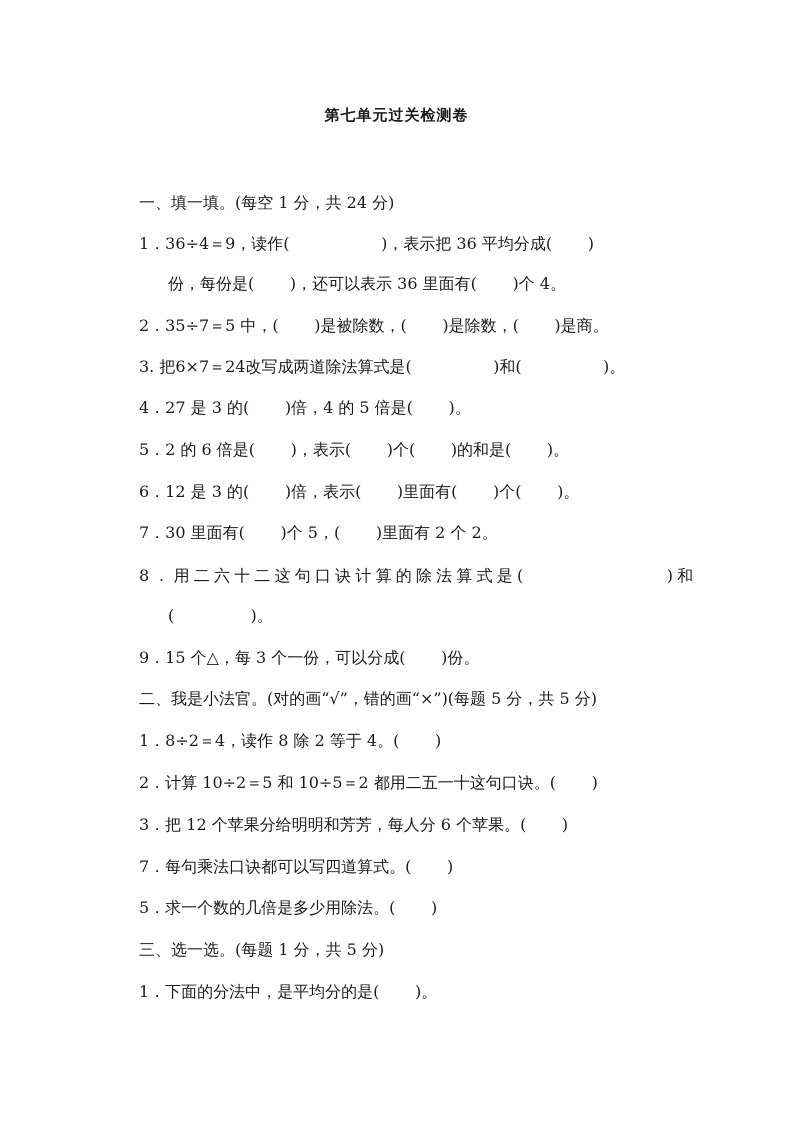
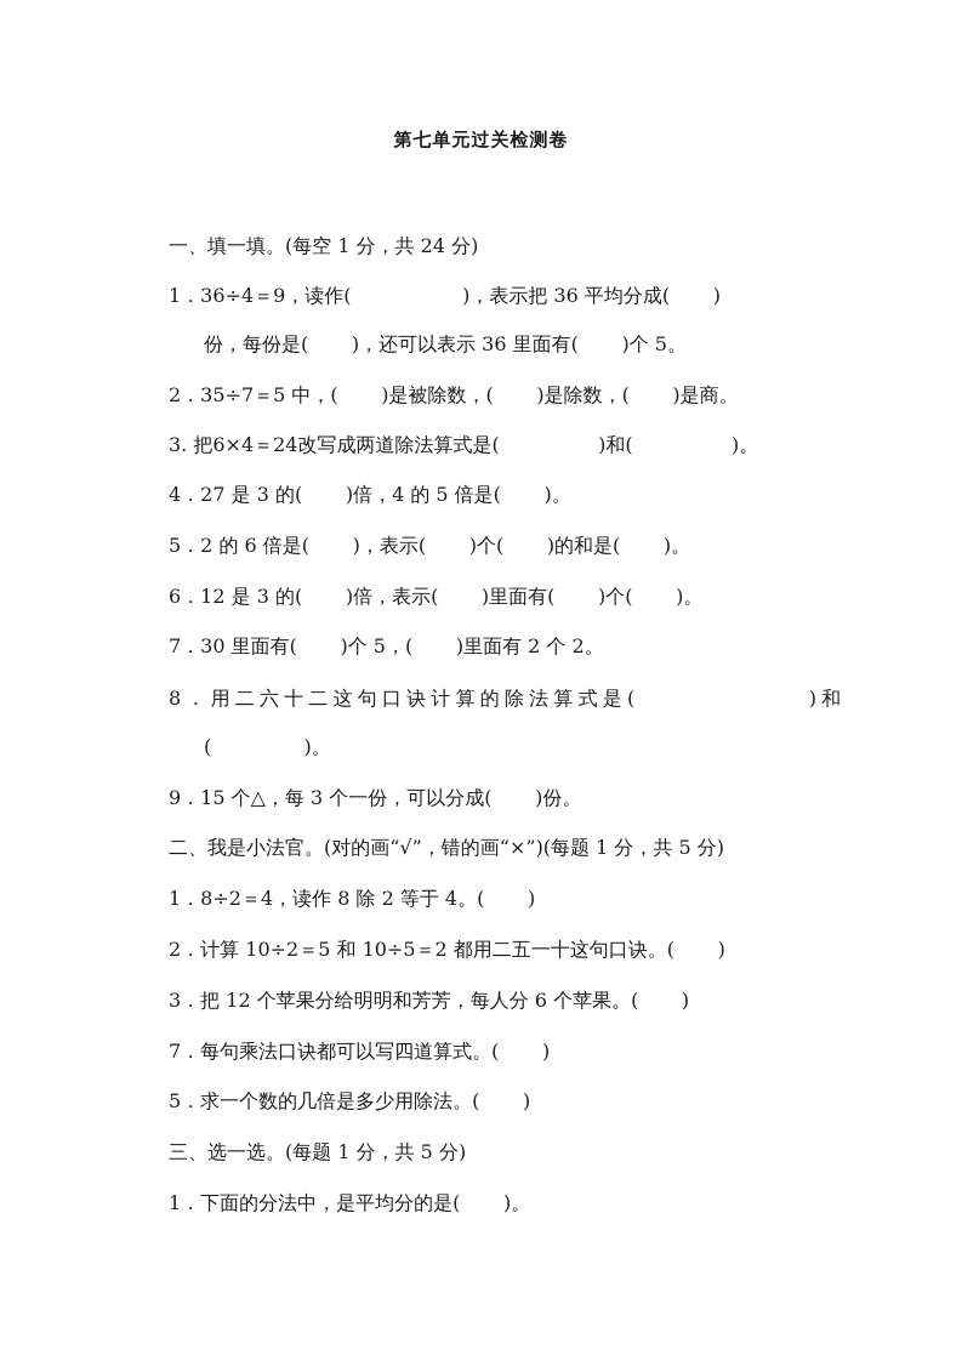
  第七单元过关检测卷
  一、填一填。(每空 1 分，共 24 分)
  1．36÷4＝9，读作( )，表示把 36 平均分成( )
- 份，每份是( )，还可以表示 36 里面有( )个 4。
+ 份，每份是( )，还可以表示 36 里面有( )个 5。
  2．35÷7＝5 中，( )是被除数，( )是除数，( )是商。
- 3. 把6×7＝24改写成两道除法算式是( )和( )。
+ 3. 把6×4＝24改写成两道除法算式是( )和( )。
  4．27 是 3 的( )倍，4 的 5 倍是( )。
  5．2 的 6 倍是( )，表示( )个( )的和是( )。
  6．12 是 3 的( )倍，表示( )里面有( )个( )。
  7．30 里面有( )个 5，( )里面有 2 个 2。
  8．用二六十二这句口诀计算的除法算式是( )和
  ( )。
  9．15 个△，每 3 个一份，可以分成( )份。
- 二、我是小法官。(对的画“√”，错的画“×”)(每题 5 分，共 5 分)
+ 二、我是小法官。(对的画“√”，错的画“×”)(每题 1 分，共 5 分)
  1．8÷2＝4，读作 8 除 2 等于 4。( )
  2．计算 10÷2＝5 和 10÷5＝2 都用二五一十这句口诀。( )
  3．把 12 个苹果分给明明和芳芳，每人分 6 个苹果。( )
  7．每句乘法口诀都可以写四道算式。( )
  5．求一个数的几倍是多少用除法。( )
  三、选一选。(每题 1 分，共 5 分)
  1．下面的分法中，是平均分的是( )。
